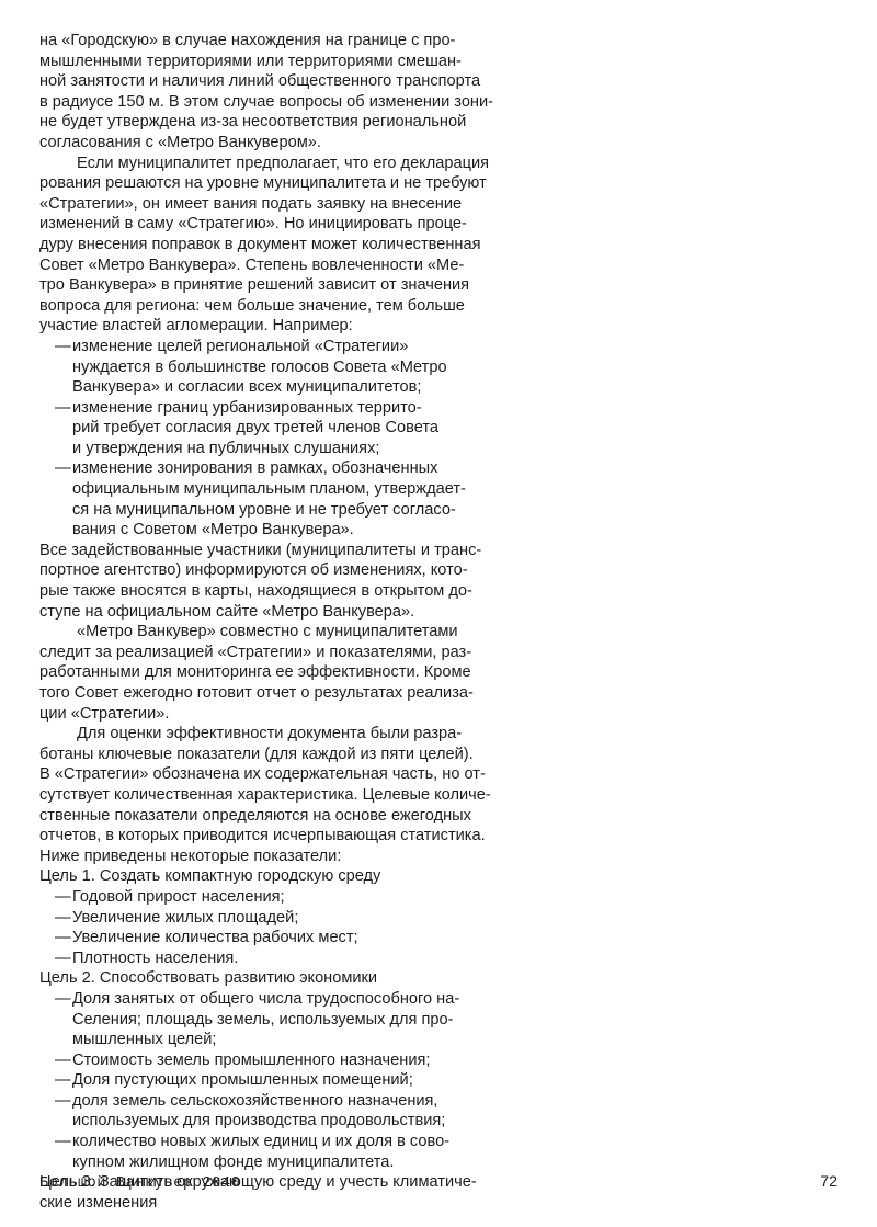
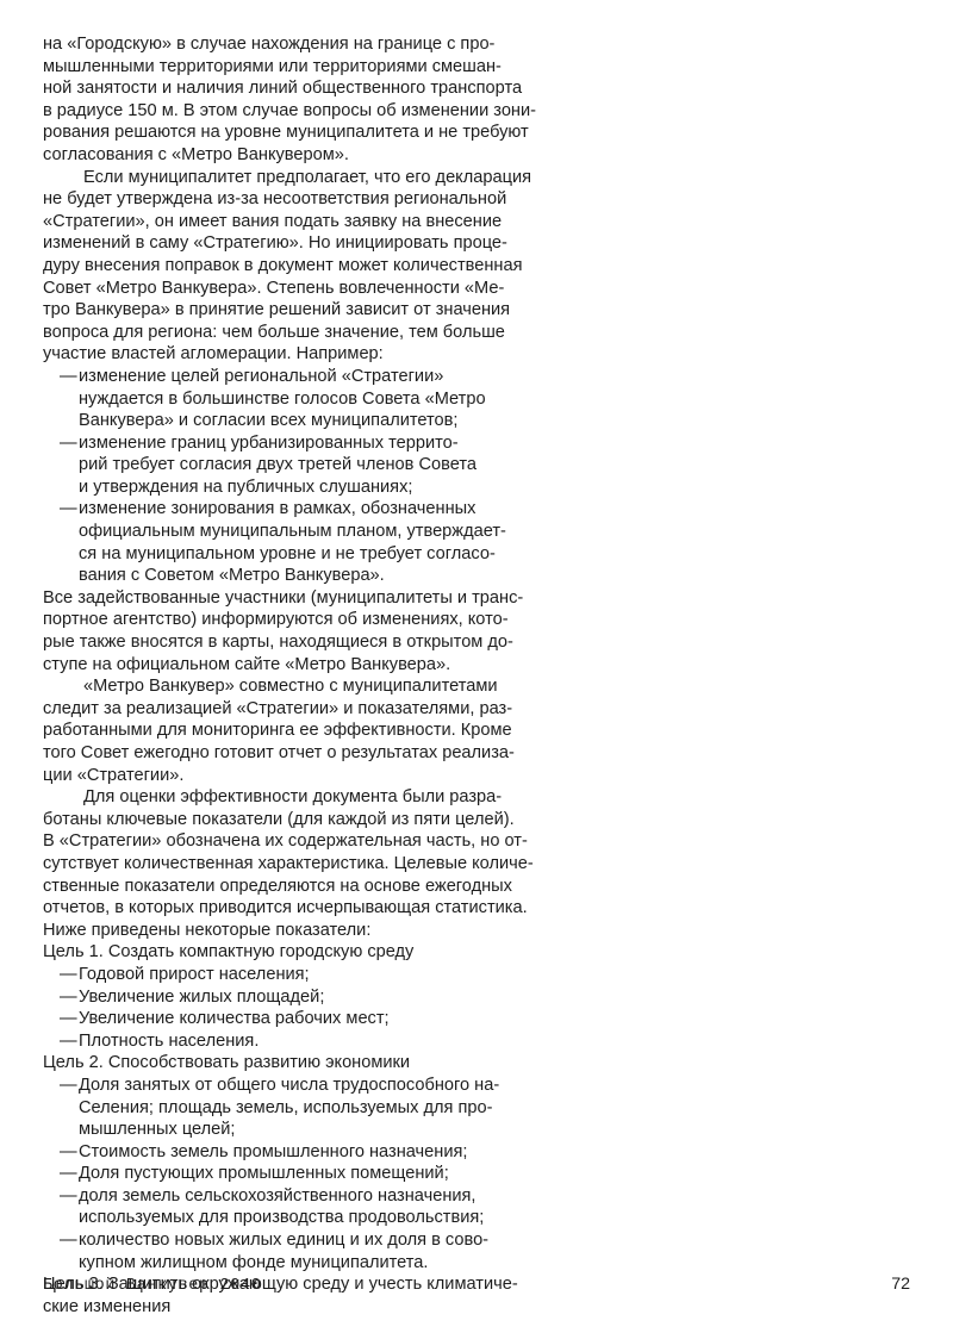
  на «Городскую» в случае нахождения на границе с про-
  мышленными территориями или территориями смешан-
  ной занятости и наличия линий общественного транспорта
  в радиусе 150 м. В этом случае вопросы об изменении зони-
- не будет утверждена из-за несоответствия региональной
+ рования решаются на уровне муниципалитета и не требуют
  согласования с «Метро Ванкувером».
  Если муниципалитет предполагает, что его декларация
- рования решаются на уровне муниципалитета и не требуют
+ не будет утверждена из-за несоответствия региональной
  «Стратегии», он имеет вания подать заявку на внесение
  изменений в саму «Стратегию». Но инициировать проце-
  дуру внесения поправок в документ может количественная
  Совет «Метро Ванкувера». Степень вовлеченности «Ме-
  тро Ванкувера» в принятие решений зависит от значения
  вопроса для региона: чем больше значение, тем больше
  участие властей агломерации. Например:
  —
  изменение целей региональной «Стратегии»
  нуждается в большинстве голосов Совета «Метро
  Ванкувера» и согласии всех муниципалитетов;
  —
  изменение границ урбанизированных террито-
  рий требует согласия двух третей членов Совета
  и утверждения на публичных слушаниях;
  —
  изменение зонирования в рамках, обозначенных
  официальным муниципальным планом, утверждает-
  ся на муниципальном уровне и не требует согласо-
  вания с Советом «Метро Ванкувера».
  Все задействованные участники (муниципалитеты и транс-
  портное агентство) информируются об изменениях, кото-
  рые также вносятся в карты, находящиеся в открытом до-
  ступе на официальном сайте «Метро Ванкувера».
  «Метро Ванкувер» совместно с муниципалитетами
  следит за реализацией «Стратегии» и показателями, раз-
  работанными для мониторинга ее эффективности. Кроме
  того Совет ежегодно готовит отчет о результатах реализа-
  ции «Стратегии».
  Для оценки эффективности документа были разра-
  ботаны ключевые показатели (для каждой из пяти целей).
  В «Стратегии» обозначена их содержательная часть, но от-
  сутствует количественная характеристика. Целевые количе-
  ственные показатели определяются на основе ежегодных
  отчетов, в которых приводится исчерпывающая статистика.
  Ниже приведены некоторые показатели:
  Цель 1. Создать компактную городскую среду
  —
  Годовой прирост населения;
  —
  Увеличение жилых площадей;
  —
  Увеличение количества рабочих мест;
  —
  Плотность населения.
  Цель 2. Способствовать развитию экономики
  —
  Доля занятых от общего числа трудоспособного на-
  Селения; площадь земель, используемых для про-
  мышленных целей;
  —
  Стоимость земель промышленного назначения;
  —
  Доля пустующих промышленных помещений;
  —
  доля земель сельскохозяйственного назначения,
  используемых для производства продовольствия;
  —
  количество новых жилых единиц и их доля в сово-
  купном жилищном фонде муниципалитета.
  Цель 3. Защитить окружающую среду и учесть климатиче-
  ские изменения
  Большой Ванкувер 2040
  72
